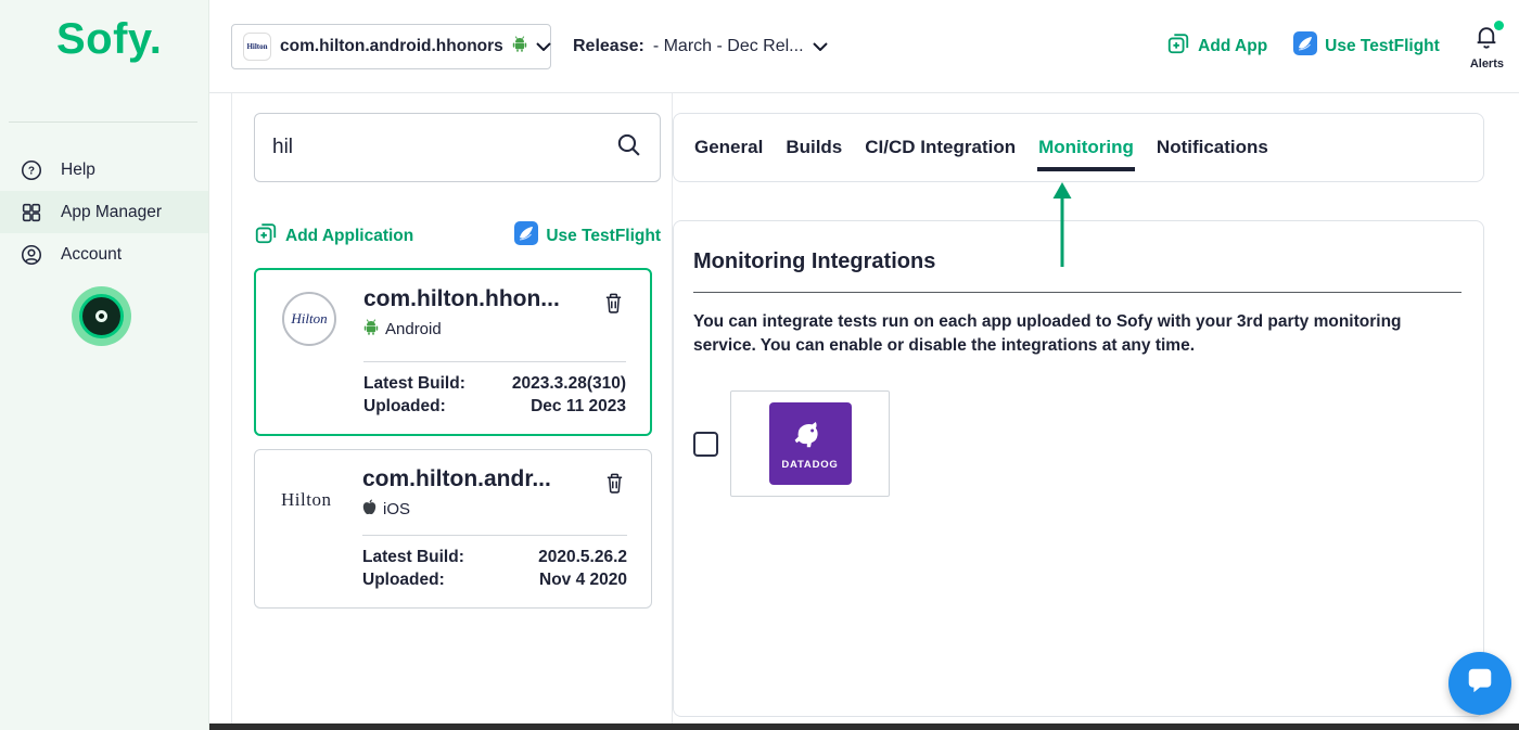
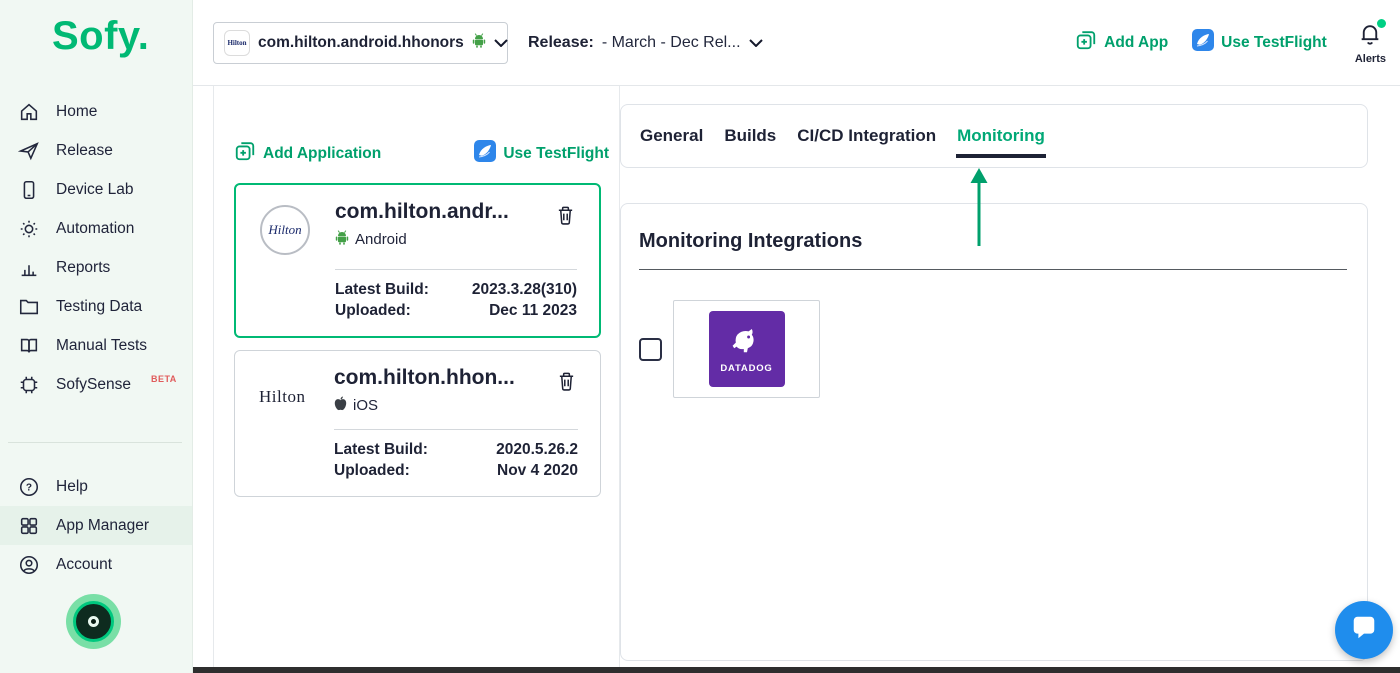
  Sofy.
+ Home
+ Release
+ Device Lab
+ Automation
+ Reports
+ Testing Data
+ Manual Tests
+ SofySense
+ BETA
  ?
  Help
  App Manager
  Account
  Hilton
  com.hilton.android.hhonors
  Release:
  - March - Dec Rel...
  Add App
  Use TestFlight
  Alerts
- hil
  Add Application
  Use TestFlight
  Hilton
- com.hilton.hhon...
+ com.hilton.andr...
  Android
  Latest Build:
  2023.3.28(310)
  Uploaded:
  Dec 11 2023
  Hilton
- com.hilton.andr...
+ com.hilton.hhon...
  iOS
  Latest Build:
  2020.5.26.2
  Uploaded:
  Nov 4 2020
  General
  Builds
  CI/CD Integration
  Monitoring
- Notifications
  Monitoring Integrations
- You can integrate tests run on each app uploaded to Sofy with your 3rd party monitoring service. You can enable or disable the integrations at any time.
  DATADOG
